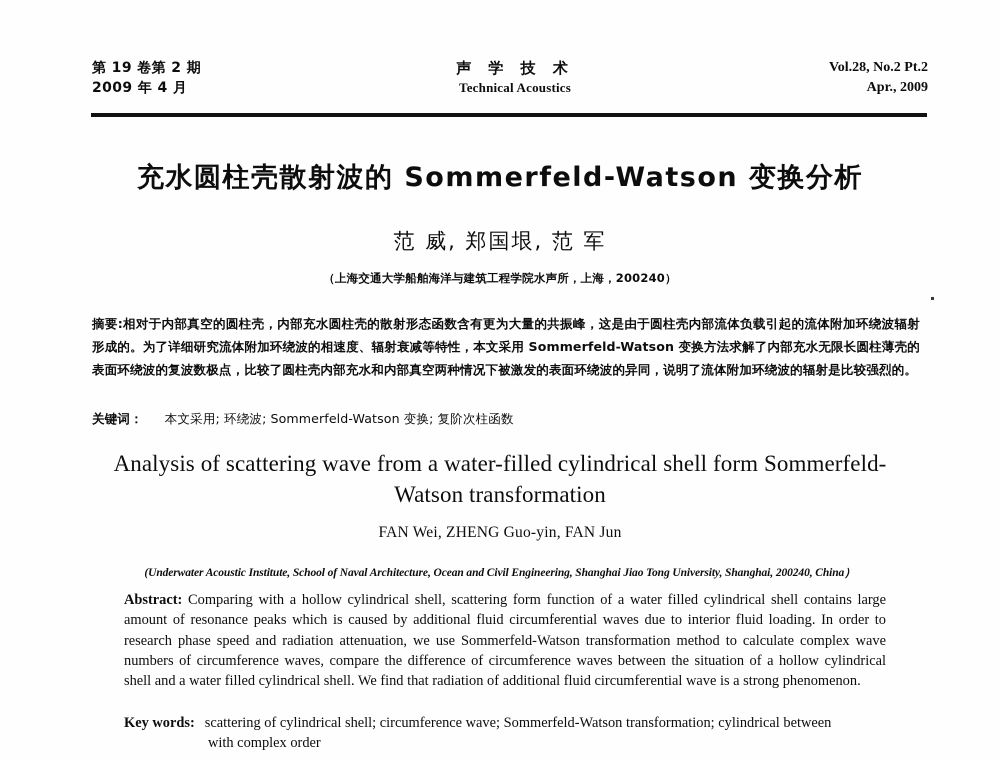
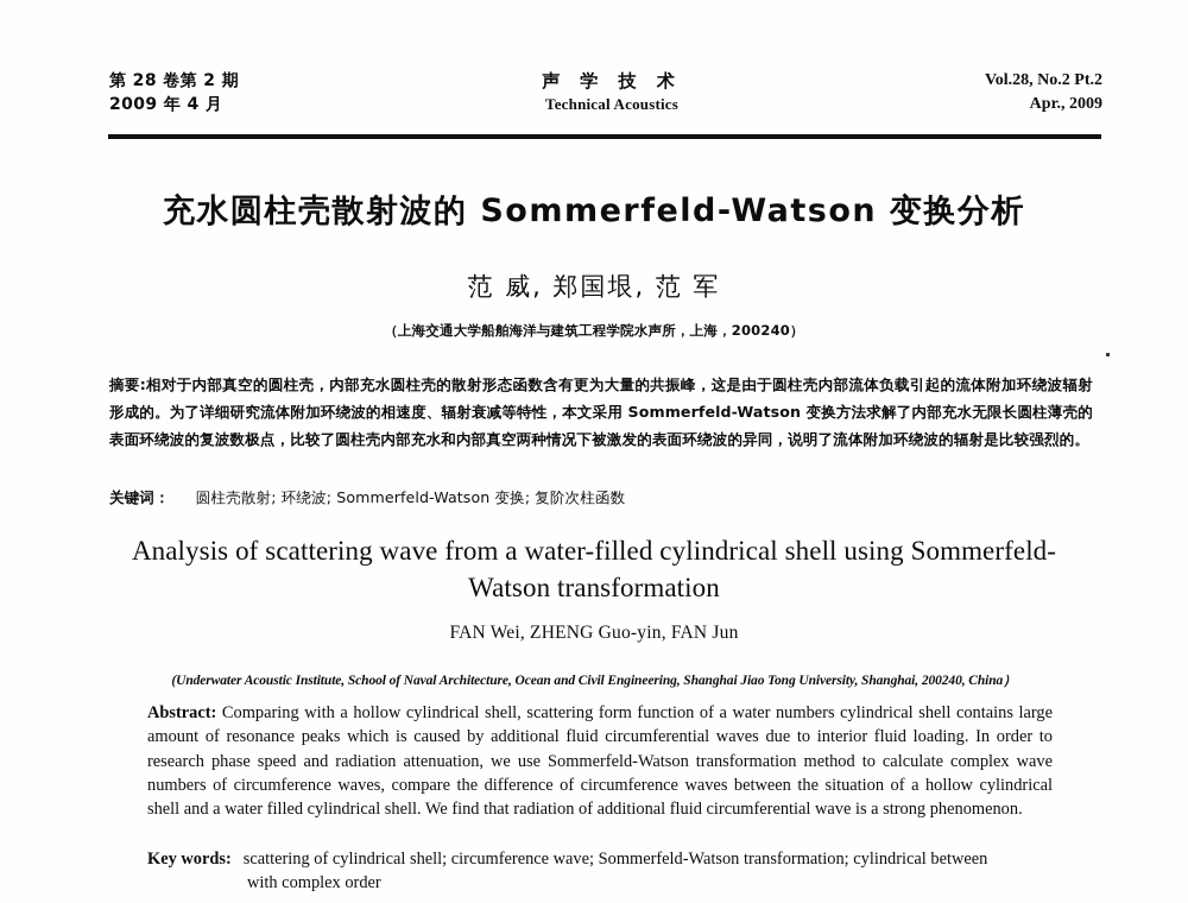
- 第 19 卷第 2 期
+ 第 28 卷第 2 期
  2009 年 4 月
  声 学 技 术
  Technical Acoustics
  Vol.28, No.2 Pt.2
  Apr., 2009
  充水圆柱壳散射波的 Sommerfeld-Watson 变换分析
  范 威, 郑国垠, 范 军
  （上海交通大学船舶海洋与建筑工程学院水声所，上海，200240）
  摘要:相对于内部真空的圆柱壳，内部充水圆柱壳的散射形态函数含有更为大量的共振峰，这是由于圆柱壳内部流体负载引起的流体附加环绕波辐射形成的。为了详细研究流体附加环绕波的相速度、辐射衰减等特性，本文采用 Sommerfeld-Watson 变换方法求解了内部充水无限长圆柱薄壳的表面环绕波的复波数极点，比较了圆柱壳内部充水和内部真空两种情况下被激发的表面环绕波的异同，说明了流体附加环绕波的辐射是比较强烈的。
- 关键词： 本文采用; 环绕波; Sommerfeld-Watson 变换; 复阶次柱函数
+ 关键词： 圆柱壳散射; 环绕波; Sommerfeld-Watson 变换; 复阶次柱函数
- Analysis of scattering wave from a water-filled cylindrical shell form Sommerfeld-Watson transformation
+ Analysis of scattering wave from a water-filled cylindrical shell using Sommerfeld-Watson transformation
  FAN Wei, ZHENG Guo-yin, FAN Jun
  (Underwater Acoustic Institute, School of Naval Architecture, Ocean and Civil Engineering, Shanghai Jiao Tong University, Shanghai, 200240, China）
- Abstract: Comparing with a hollow cylindrical shell, scattering form function of a water filled cylindrical shell contains large amount of resonance peaks which is caused by additional fluid circumferential waves due to interior fluid loading. In order to research phase speed and radiation attenuation, we use Sommerfeld-Watson transformation method to calculate complex wave numbers of circumference waves, compare the difference of circumference waves between the situation of a hollow cylindrical shell and a water filled cylindrical shell. We find that radiation of additional fluid circumferential wave is a strong phenomenon.
+ Abstract: Comparing with a hollow cylindrical shell, scattering form function of a water numbers cylindrical shell contains large amount of resonance peaks which is caused by additional fluid circumferential waves due to interior fluid loading. In order to research phase speed and radiation attenuation, we use Sommerfeld-Watson transformation method to calculate complex wave numbers of circumference waves, compare the difference of circumference waves between the situation of a hollow cylindrical shell and a water filled cylindrical shell. We find that radiation of additional fluid circumferential wave is a strong phenomenon.
  Key words: scattering of cylindrical shell; circumference wave; Sommerfeld-Watson transformation; cylindrical between
  with complex order
